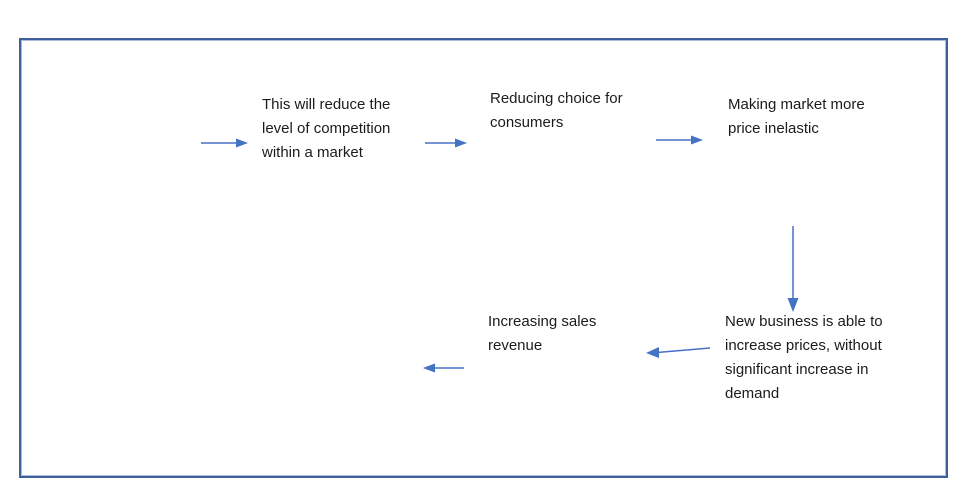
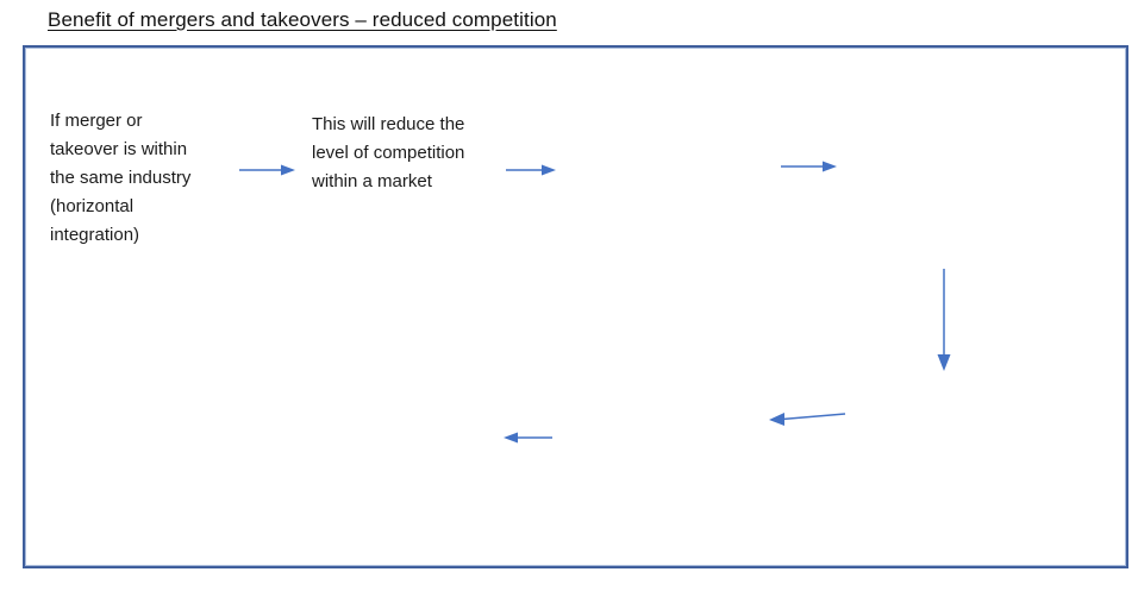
+ Benefit of mergers and takeovers – reduced competition
+ If merger or
+ takeover is within
+ the same industry
+ (horizontal
+ integration)
  This will reduce the
  level of competition
  within a market
- Reducing choice for
- consumers
- Making market more
- price inelastic
- New business is able to
- increase prices, without
- significant increase in
- demand
- Increasing sales
- revenue
